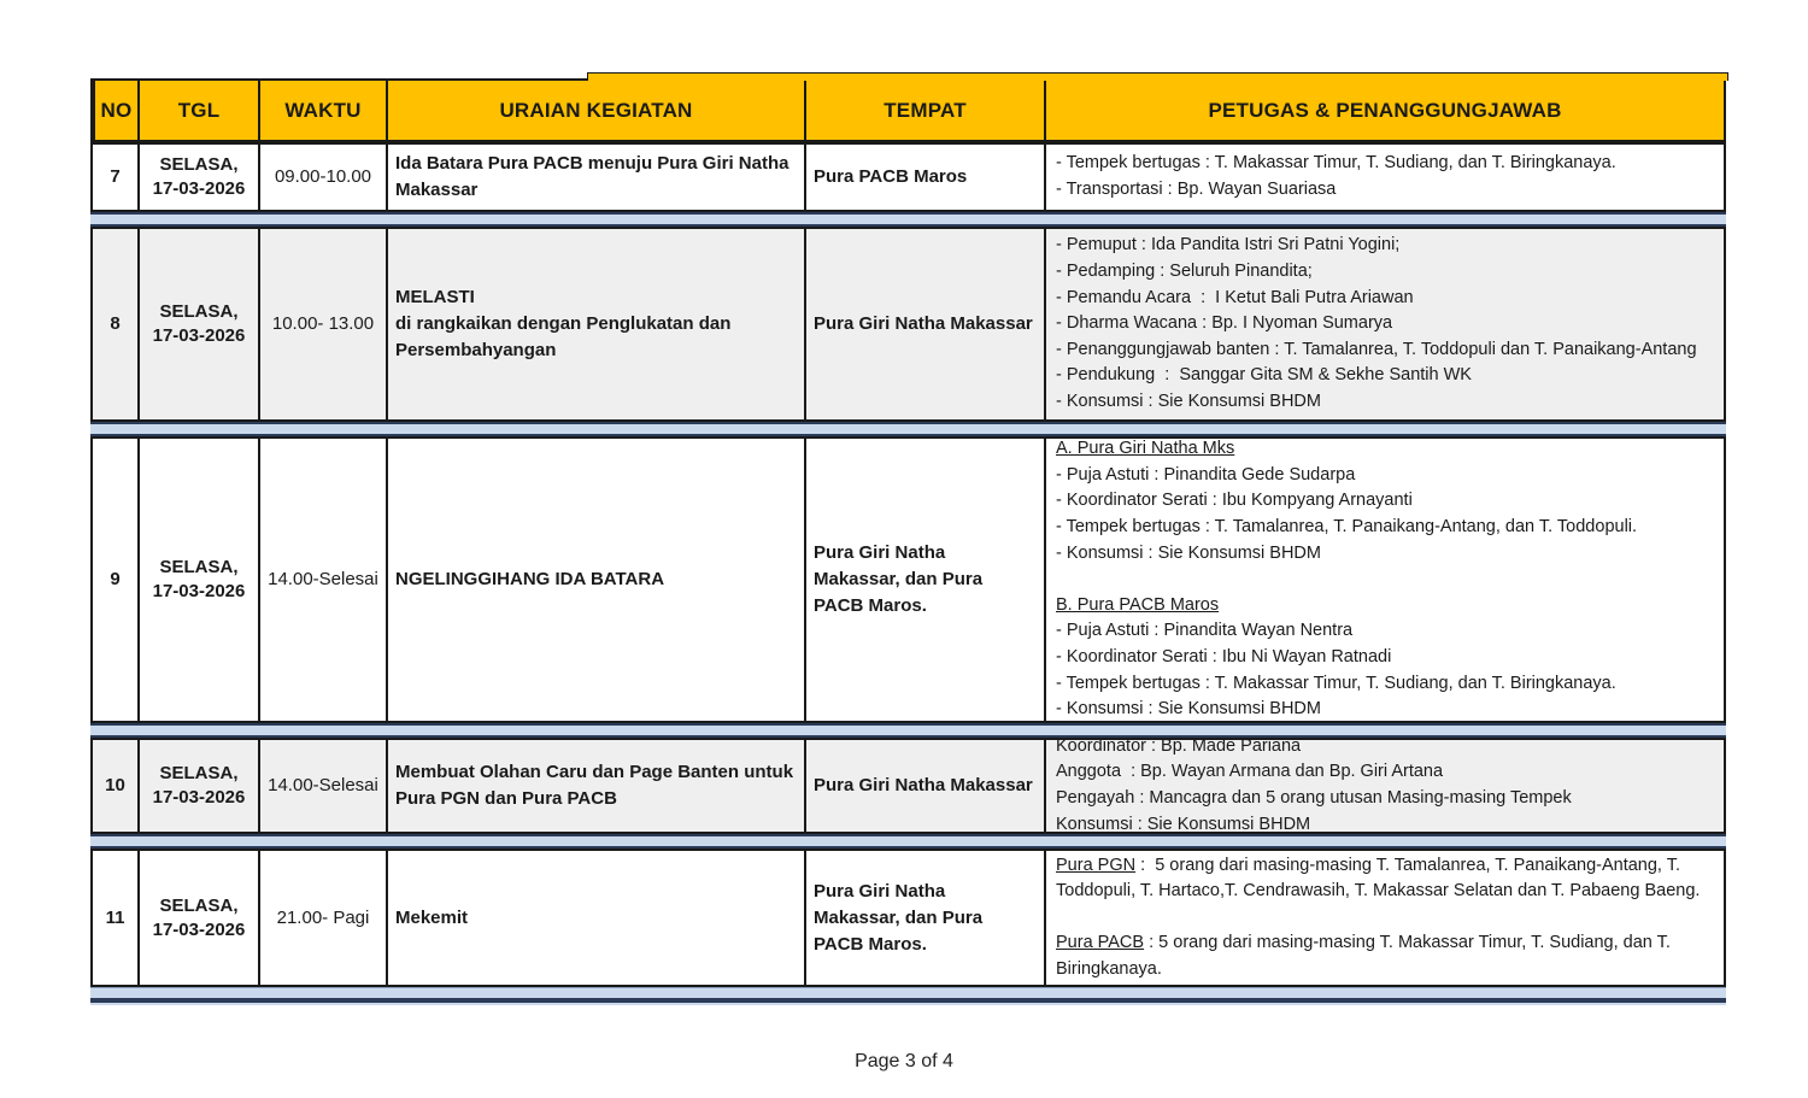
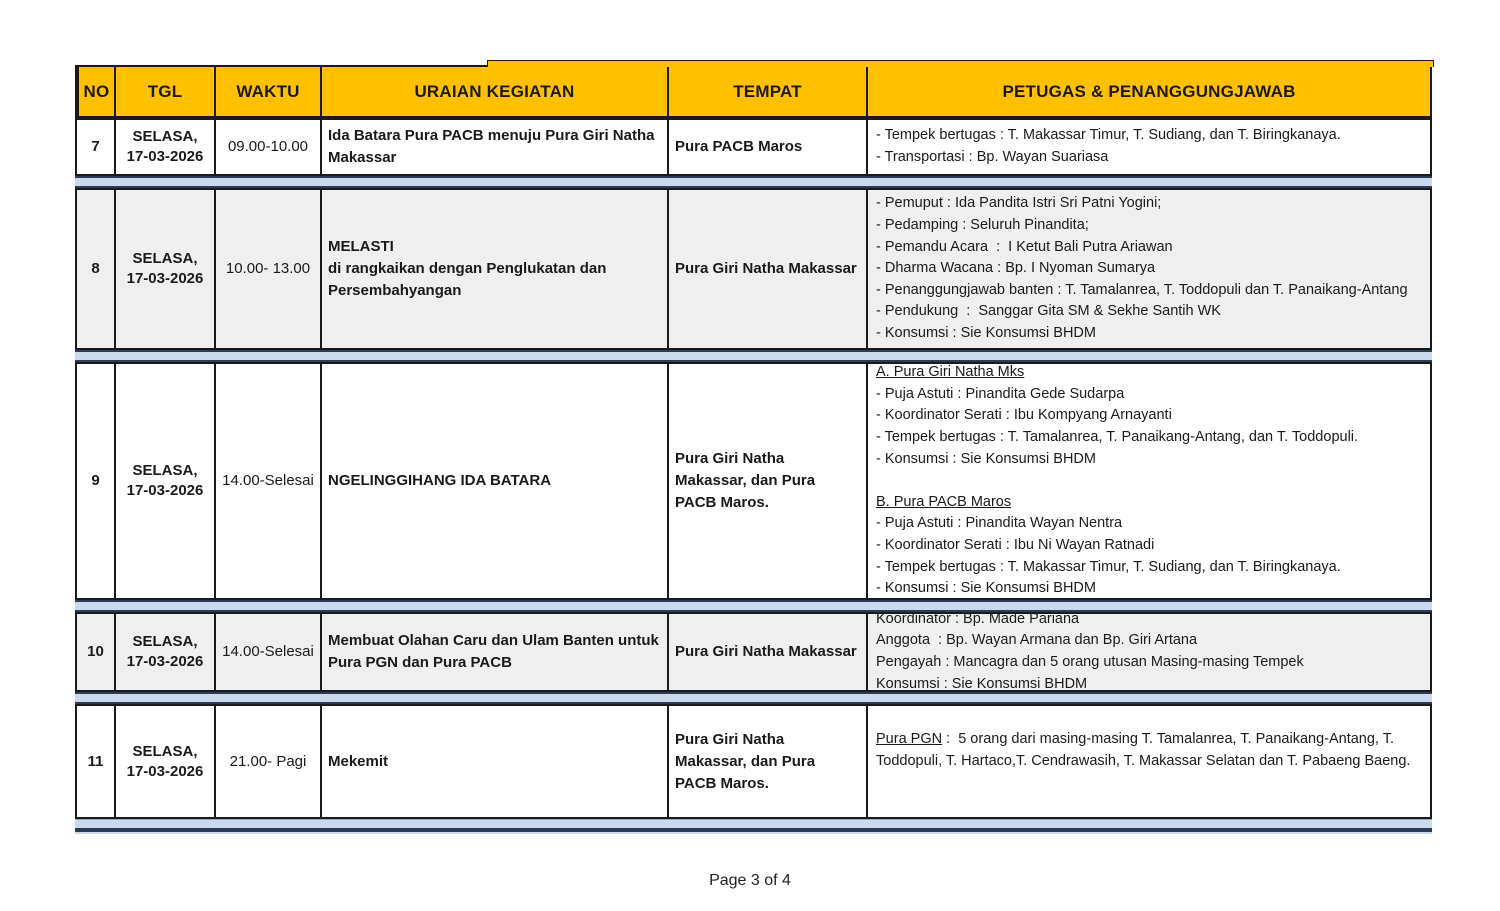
  NO
  TGL
  WAKTU
  URAIAN KEGIATAN
  TEMPAT
  PETUGAS & PENANGGUNGJAWAB
  7
  SELASA,
  17-03-2026
  09.00-10.00
  Ida Batara Pura PACB menuju Pura Giri Natha Makassar
  Pura PACB Maros
  - Tempek bertugas : T. Makassar Timur, T. Sudiang, dan T. Biringkanaya.
  - Transportasi : Bp. Wayan Suariasa
  8
  SELASA,
  17-03-2026
  10.00- 13.00
  MELASTI
  di rangkaikan dengan Penglukatan dan Persembahyangan
  Pura Giri Natha Makassar
  - Pemuput : Ida Pandita Istri Sri Patni Yogini;
  - Pedamping : Seluruh Pinandita;
  - Pemandu Acara : I Ketut Bali Putra Ariawan
  - Dharma Wacana : Bp. I Nyoman Sumarya
  - Penanggungjawab banten : T. Tamalanrea, T. Toddopuli dan T. Panaikang-Antang
  - Pendukung : Sanggar Gita SM & Sekhe Santih WK
  - Konsumsi : Sie Konsumsi BHDM
  9
  SELASA,
  17-03-2026
  14.00-Selesai
  NGELINGGIHANG IDA BATARA
  Pura Giri Natha Makassar, dan Pura PACB Maros.
  A. Pura Giri Natha Mks
  - Puja Astuti : Pinandita Gede Sudarpa
  - Koordinator Serati : Ibu Kompyang Arnayanti
  - Tempek bertugas : T. Tamalanrea, T. Panaikang-Antang, dan T. Toddopuli.
  - Konsumsi : Sie Konsumsi BHDM
  B. Pura PACB Maros
  - Puja Astuti : Pinandita Wayan Nentra
  - Koordinator Serati : Ibu Ni Wayan Ratnadi
  - Tempek bertugas : T. Makassar Timur, T. Sudiang, dan T. Biringkanaya.
  - Konsumsi : Sie Konsumsi BHDM
  10
  SELASA,
  17-03-2026
  14.00-Selesai
- Membuat Olahan Caru dan Page Banten untuk Pura PGN dan Pura PACB
+ Membuat Olahan Caru dan Ulam Banten untuk Pura PGN dan Pura PACB
  Pura Giri Natha Makassar
  Koordinator : Bp. Made Pariana
  Anggota : Bp. Wayan Armana dan Bp. Giri Artana
  Pengayah : Mancagra dan 5 orang utusan Masing-masing Tempek
  Konsumsi : Sie Konsumsi BHDM
  11
  SELASA,
  17-03-2026
  21.00- Pagi
  Mekemit
  Pura Giri Natha Makassar, dan Pura PACB Maros.
  Pura PGN : 5 orang dari masing-masing T. Tamalanrea, T. Panaikang-Antang, T. Toddopuli, T. Hartaco,T. Cendrawasih, T. Makassar Selatan dan T. Pabaeng Baeng.
- Pura PACB : 5 orang dari masing-masing T. Makassar Timur, T. Sudiang, dan T. Biringkanaya.
  Page 3 of 4
